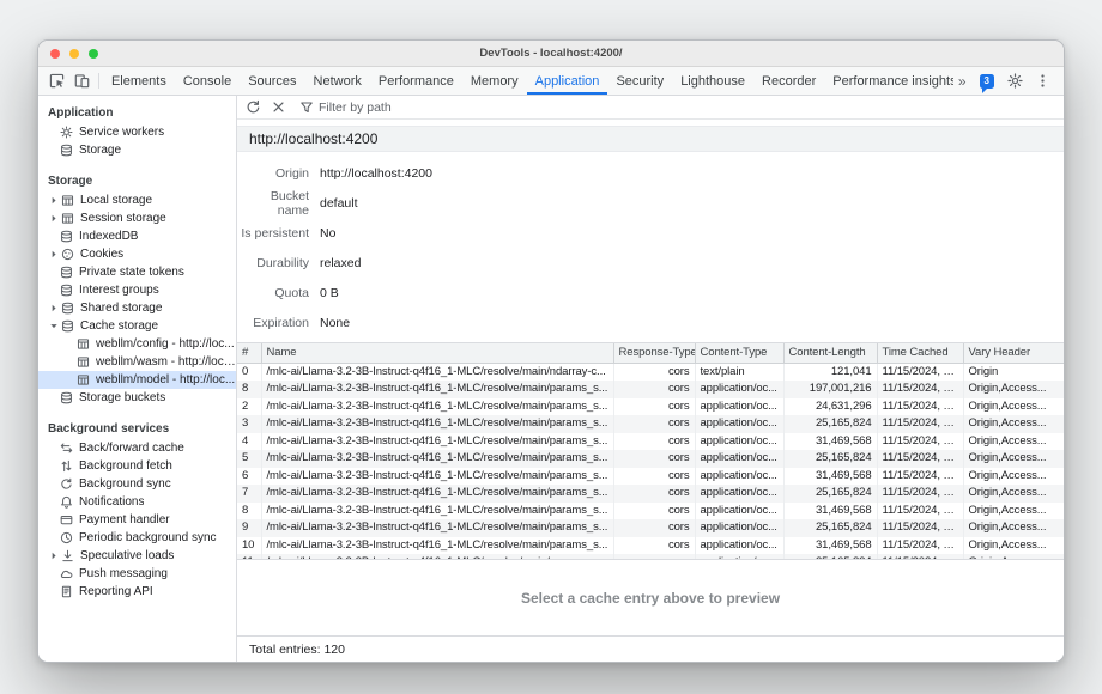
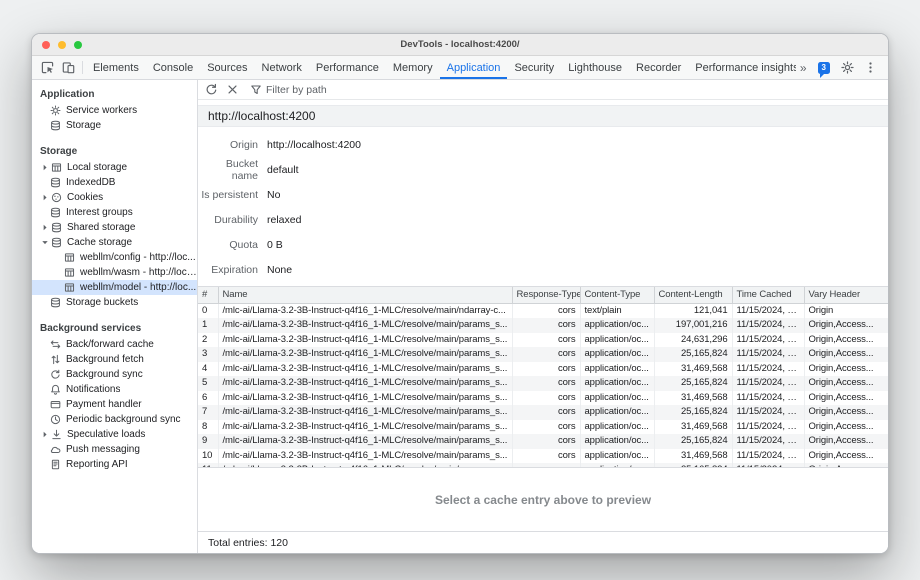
  DevTools - localhost:4200/
  Elements
  Console
  Sources
  Network
  Performance
  Memory
  Application
  Security
  Lighthouse
  Recorder
  Performance insights
  »
  3
  Application
  Service workers
  Storage
  Storage
  Local storage
- Session storage
  IndexedDB
  Cookies
- Private state tokens
  Interest groups
  Shared storage
  Cache storage
  webllm/config - http://loc...
  webllm/wasm - http://loca..
  webllm/model - http://loc...
  Storage buckets
  Background services
  Back/forward cache
  Background fetch
  Background sync
  Notifications
  Payment handler
  Periodic background sync
  Speculative loads
  Push messaging
  Reporting API
  Filter by path
  http://localhost:4200
  Origin
  http://localhost:4200
  Bucket name
  default
  Is persistent
  No
  Durability
  relaxed
  Quota
  0 B
  Expiration
  None
  #	Name	Response-Type	Content-Type	Content-Length	Time Cached	Vary Header
  0	/mlc-ai/Llama-3.2-3B-Instruct-q4f16_1-MLC/resolve/main/ndarray-c...	cors	text/plain	121,041	11/15/2024, 10..	Origin
- 8	/mlc-ai/Llama-3.2-3B-Instruct-q4f16_1-MLC/resolve/main/params_s...	cors	application/oc...	197,001,216	11/15/2024, 10..	Origin,Access...
+ 1	/mlc-ai/Llama-3.2-3B-Instruct-q4f16_1-MLC/resolve/main/params_s...	cors	application/oc...	197,001,216	11/15/2024, 10..	Origin,Access...
  2	/mlc-ai/Llama-3.2-3B-Instruct-q4f16_1-MLC/resolve/main/params_s...	cors	application/oc...	24,631,296	11/15/2024, 10..	Origin,Access...
  3	/mlc-ai/Llama-3.2-3B-Instruct-q4f16_1-MLC/resolve/main/params_s...	cors	application/oc...	25,165,824	11/15/2024, 10..	Origin,Access...
  4	/mlc-ai/Llama-3.2-3B-Instruct-q4f16_1-MLC/resolve/main/params_s...	cors	application/oc...	31,469,568	11/15/2024, 10..	Origin,Access...
  5	/mlc-ai/Llama-3.2-3B-Instruct-q4f16_1-MLC/resolve/main/params_s...	cors	application/oc...	25,165,824	11/15/2024, 10..	Origin,Access...
  6	/mlc-ai/Llama-3.2-3B-Instruct-q4f16_1-MLC/resolve/main/params_s...	cors	application/oc...	31,469,568	11/15/2024, 10..	Origin,Access...
  7	/mlc-ai/Llama-3.2-3B-Instruct-q4f16_1-MLC/resolve/main/params_s...	cors	application/oc...	25,165,824	11/15/2024, 10..	Origin,Access...
  8	/mlc-ai/Llama-3.2-3B-Instruct-q4f16_1-MLC/resolve/main/params_s...	cors	application/oc...	31,469,568	11/15/2024, 10..	Origin,Access...
  9	/mlc-ai/Llama-3.2-3B-Instruct-q4f16_1-MLC/resolve/main/params_s...	cors	application/oc...	25,165,824	11/15/2024, 10..	Origin,Access...
  10	/mlc-ai/Llama-3.2-3B-Instruct-q4f16_1-MLC/resolve/main/params_s...	cors	application/oc...	31,469,568	11/15/2024, 10..	Origin,Access...
  Select a cache entry above to preview
  Total entries: 120
